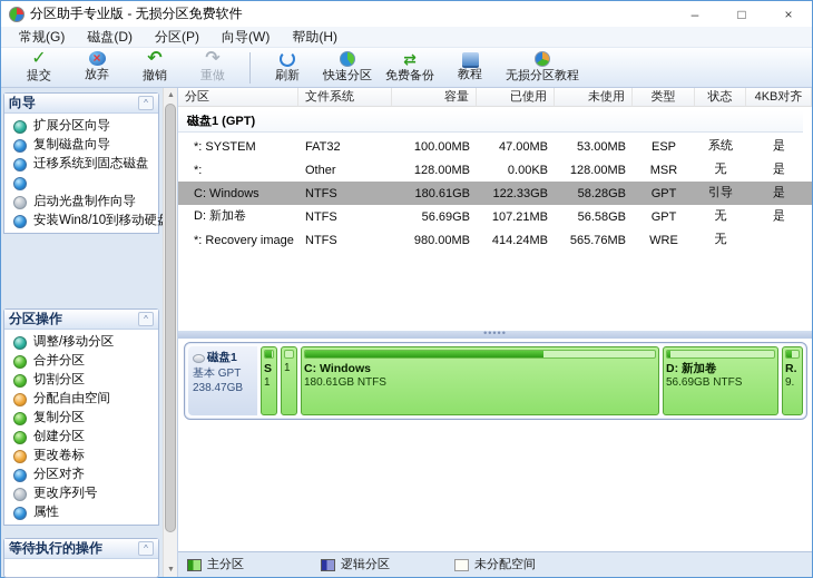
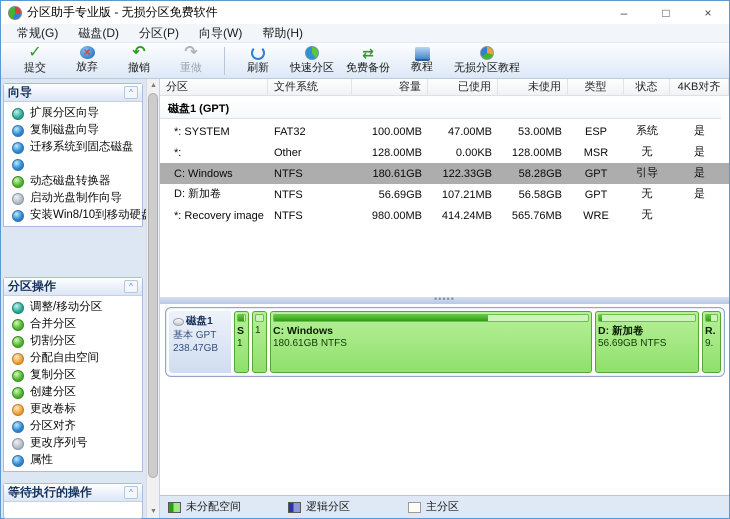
  分区助手专业版 - 无损分区免费软件
  –
  □
  ×
  常规(G)
  磁盘(D)
  分区(P)
  向导(W)
  帮助(H)
  ✓
  提交
  放弃
  ↶
  撤销
  ↷
  重做
  刷新
  快速分区
  ⇄
  免费备份
  教程
  无损分区教程
  向导
  ^
  扩展分区向导
  复制磁盘向导
  迁移系统到固态磁盘
+ 动态磁盘转换器
  启动光盘制作向导
  安装Win8/10到移动硬
  分区操作
  ^
  调整/移动分区
  合并分区
  切割分区
  分配自由空间
  复制分区
  创建分区
  更改卷标
  分区对齐
  更改序列号
  属性
  等待执行的操作
  ^
  分区
  文件系统
  容量
  已使用
  未使用
  类型
  状态
  4KB对齐
  磁盘1 (GPT)
  *: SYSTEM
  FAT32
  100.00MB
  47.00MB
  53.00MB
  ESP
  系统
  是
  *:
  Other
  128.00MB
  0.00KB
  128.00MB
  MSR
  无
  是
  C: Windows
  NTFS
  180.61GB
  122.33GB
  58.28GB
  GPT
  引导
  是
  D: 新加卷
  NTFS
  56.69GB
  107.21MB
  56.58GB
  GPT
  无
  是
  *: Recovery image
  NTFS
  980.00MB
  414.24MB
  565.76MB
  WRE
  无
  •••••
  磁盘1
  基本 GPT
  238.47GB
  S
  1
  1
  C: Windows
  180.61GB NTFS
  D: 新加卷
  56.69GB NTFS
  R.
  9.
- 主分区
+ 未分配空间
  逻辑分区
- 未分配空间
+ 主分区
